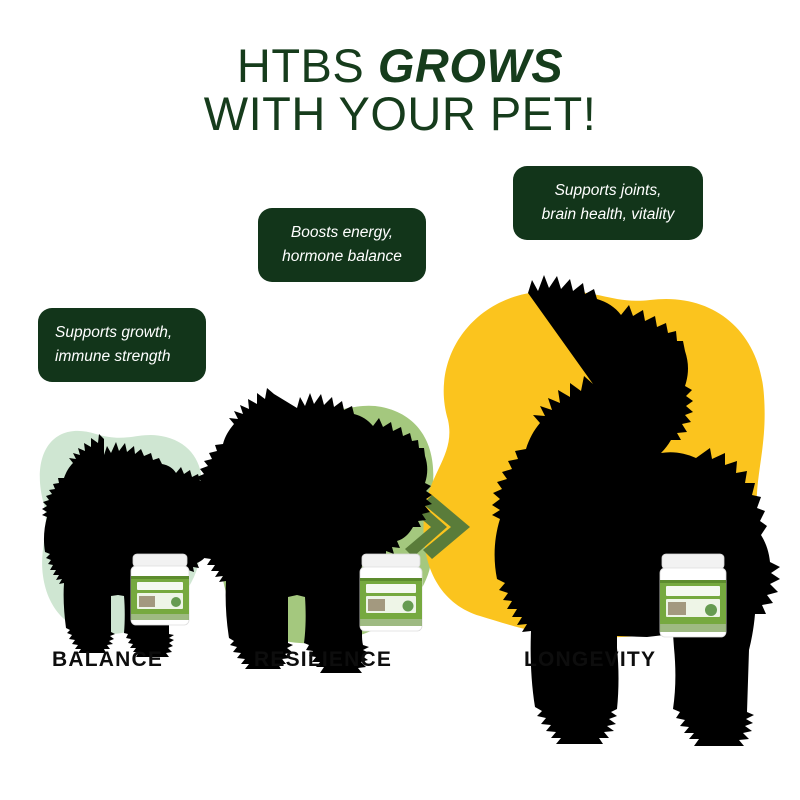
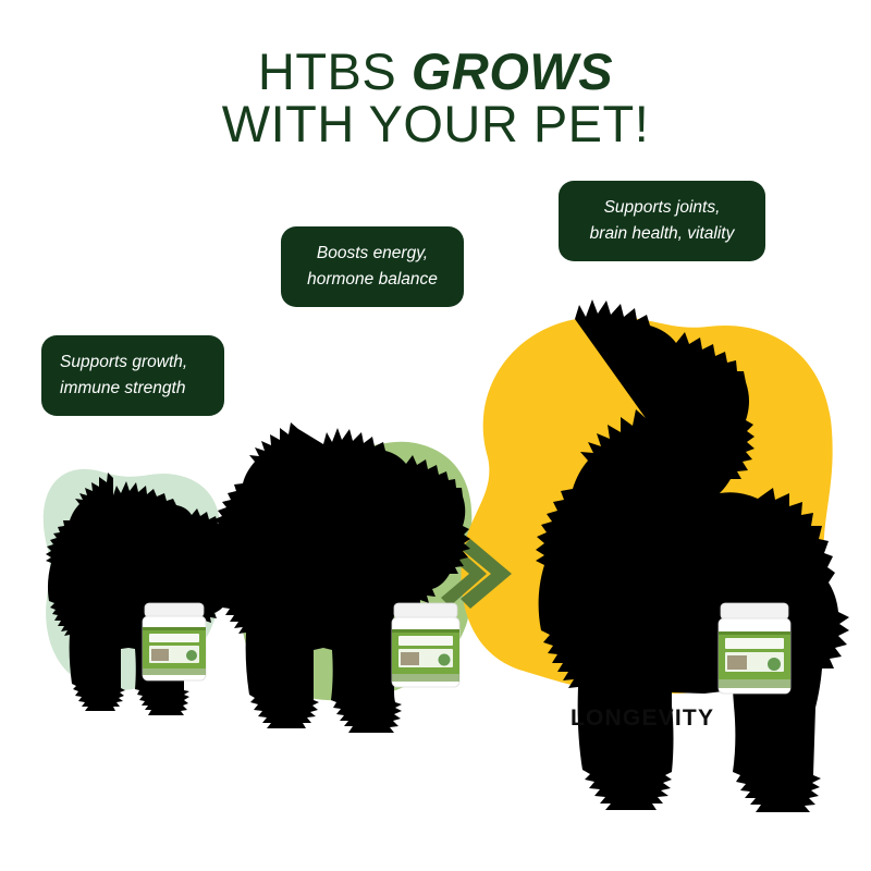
  HTBS GROWS
  WITH YOUR PET!
  Supports growth,
  immune strength
  Boosts energy,
  hormone balance
  Supports joints,
  brain health, vitality
- BALANCE
- RESILIENCE
  LONGEVITY
